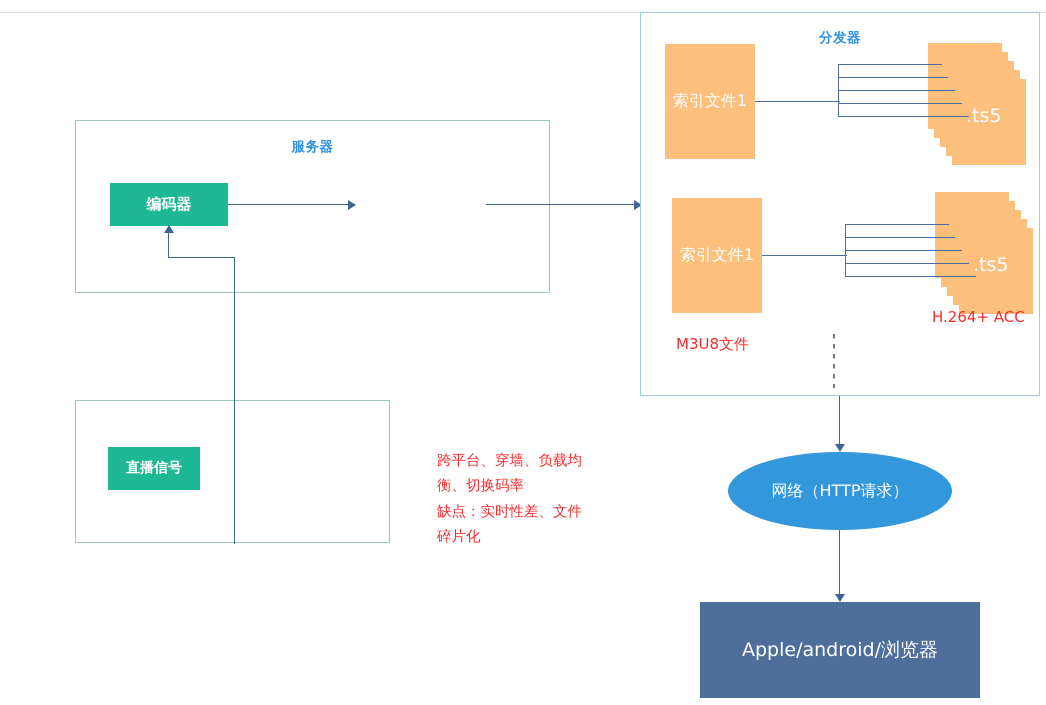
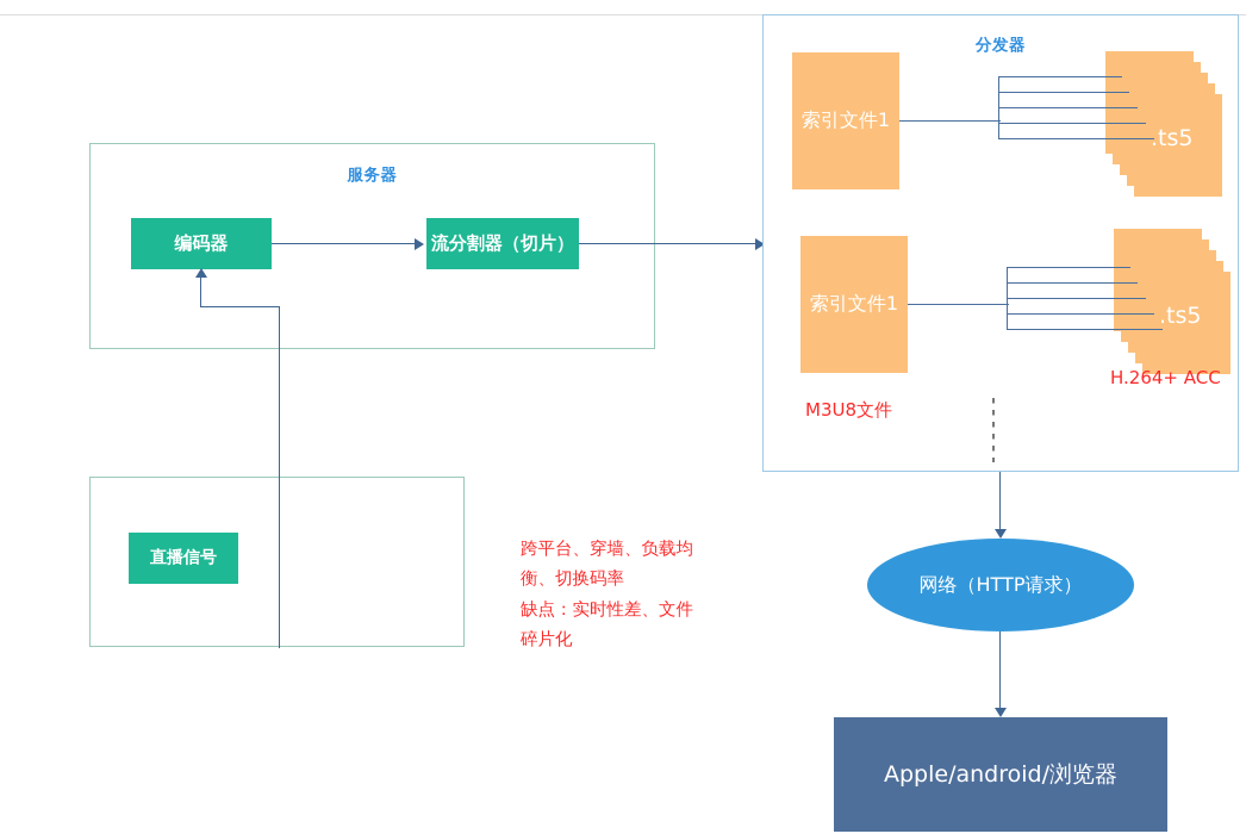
  服务器
  编码器
+ 流分割器（切片）
  直播信号
  跨平台、穿墙、负载均衡、切换码率
  缺点：实时性差、文件碎片化
  分发器
  索引文件1
  .ts5
  索引文件1
  .ts5
  M3U8文件
  H.264+ ACC
  网络（HTTP请求）
  Apple/android/浏览器
